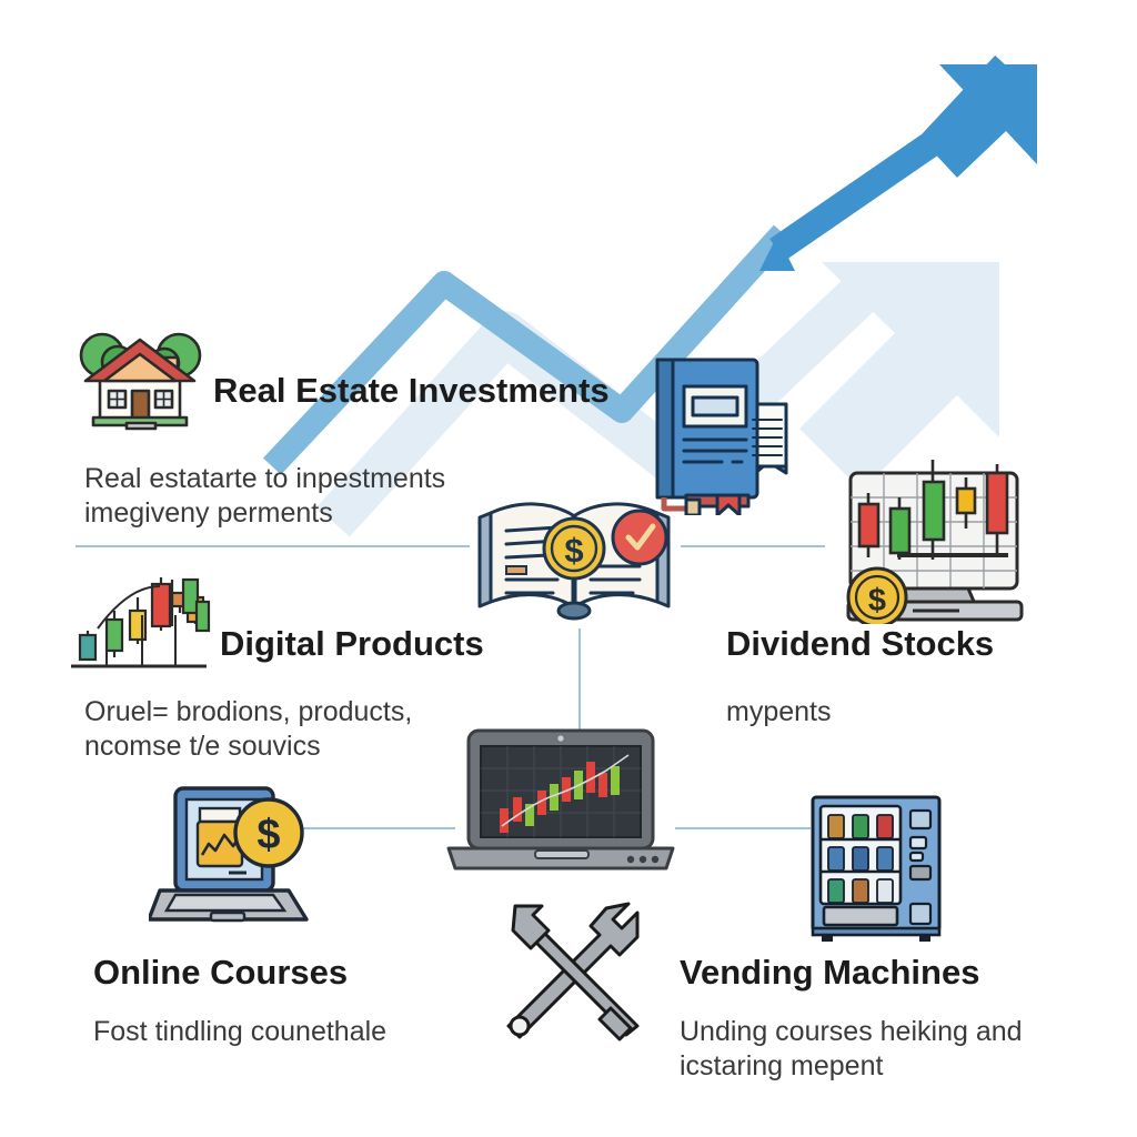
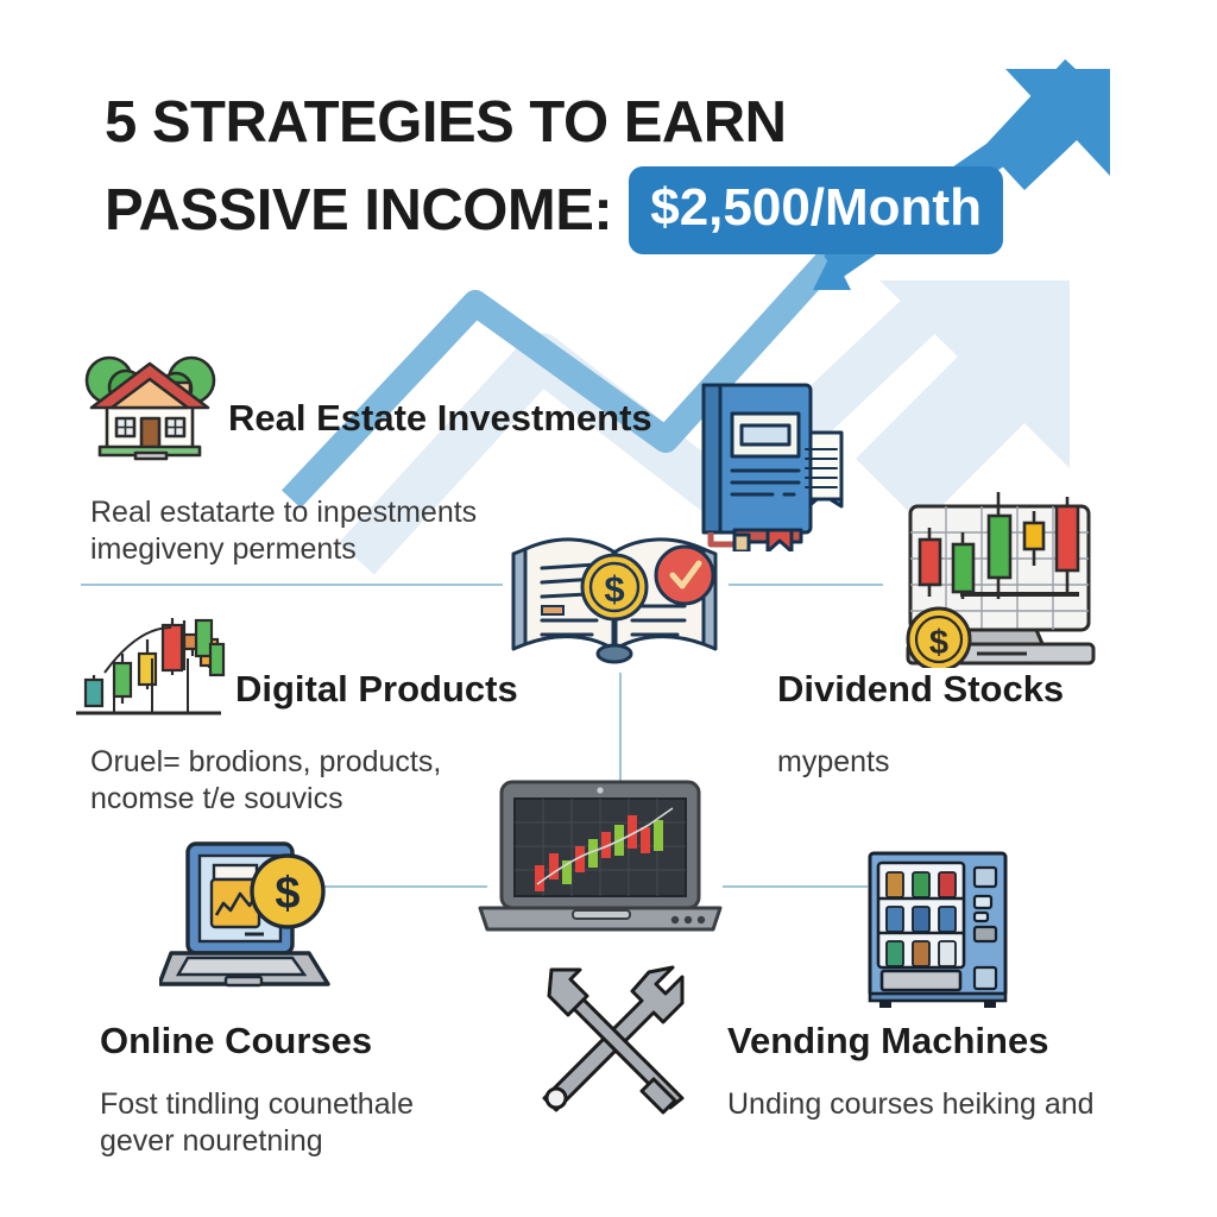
+ 5 STRATEGIES TO EARN
+ PASSIVE INCOME:
+ $2,500/Month
  $
  $
  $
  Real Estate Investments
  Real estatarte to inpestments
  imegiveny perments
  Digital Products
  Oruel= brodions, products,
  ncomse t/e souvics
  Dividend Stocks
  mypents
  Online Courses
  Fost tindling counethale
+ gever nouretning
  Vending Machines
  Unding courses heiking and
- icstaring mepent
